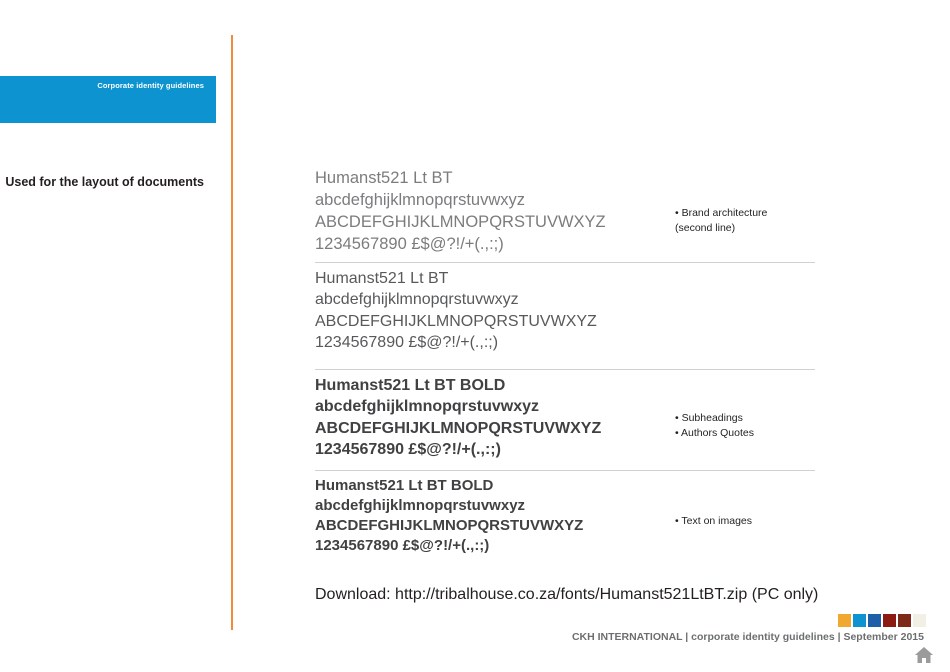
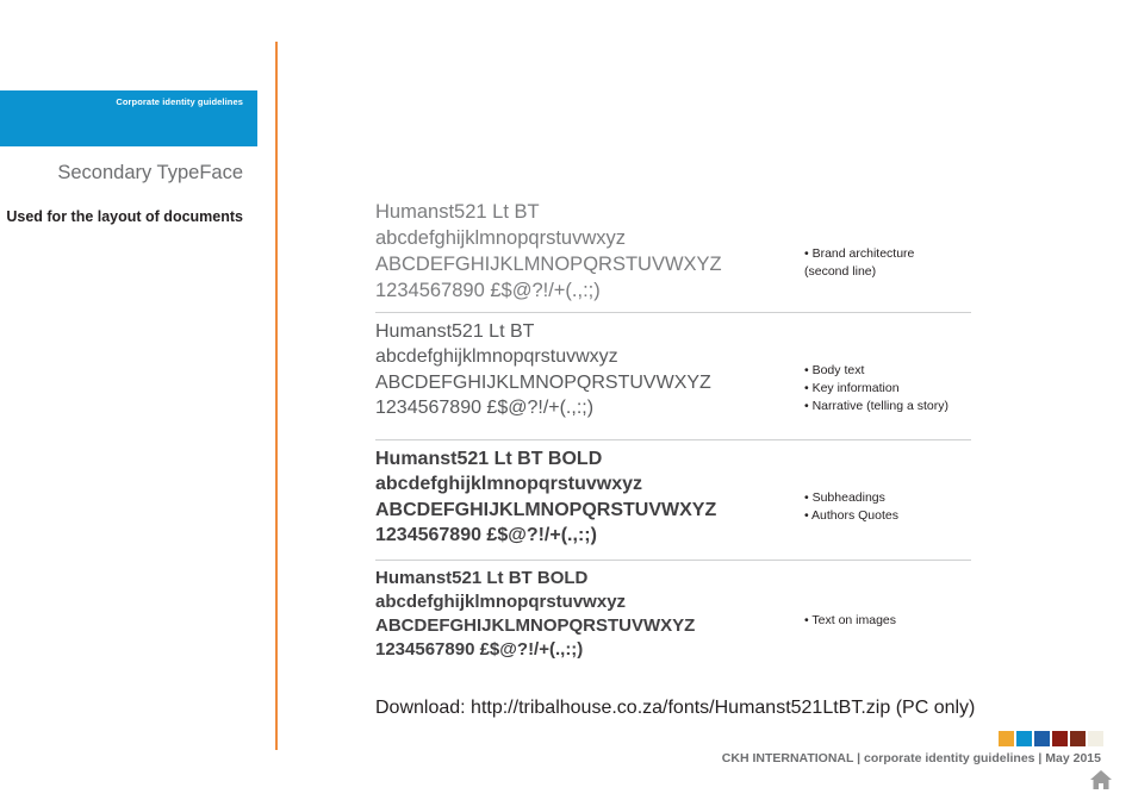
  Corporate identity guidelines
+ Secondary TypeFace
  Used for the layout of documents
  Humanst521 Lt BT
  abcdefghijklmnopqrstuvwxyz
  ABCDEFGHIJKLMNOPQRSTUVWXYZ
  1234567890 £$@?!/+(.,:;)
  • Brand architecture
  (second line)
  Humanst521 Lt BT
  abcdefghijklmnopqrstuvwxyz
  ABCDEFGHIJKLMNOPQRSTUVWXYZ
  1234567890 £$@?!/+(.,:;)
+ • Body text
+ • Key information
+ • Narrative (telling a story)
  Humanst521 Lt BT BOLD
  abcdefghijklmnopqrstuvwxyz
  ABCDEFGHIJKLMNOPQRSTUVWXYZ
  1234567890 £$@?!/+(.,:;)
  • Subheadings
  • Authors Quotes
  Humanst521 Lt BT BOLD
  abcdefghijklmnopqrstuvwxyz
  ABCDEFGHIJKLMNOPQRSTUVWXYZ
  1234567890 £$@?!/+(.,:;)
  • Text on images
  Download: http://tribalhouse.co.za/fonts/Humanst521LtBT.zip (PC only)
- CKH INTERNATIONAL | corporate identity guidelines | September 2015
+ CKH INTERNATIONAL | corporate identity guidelines | May 2015
